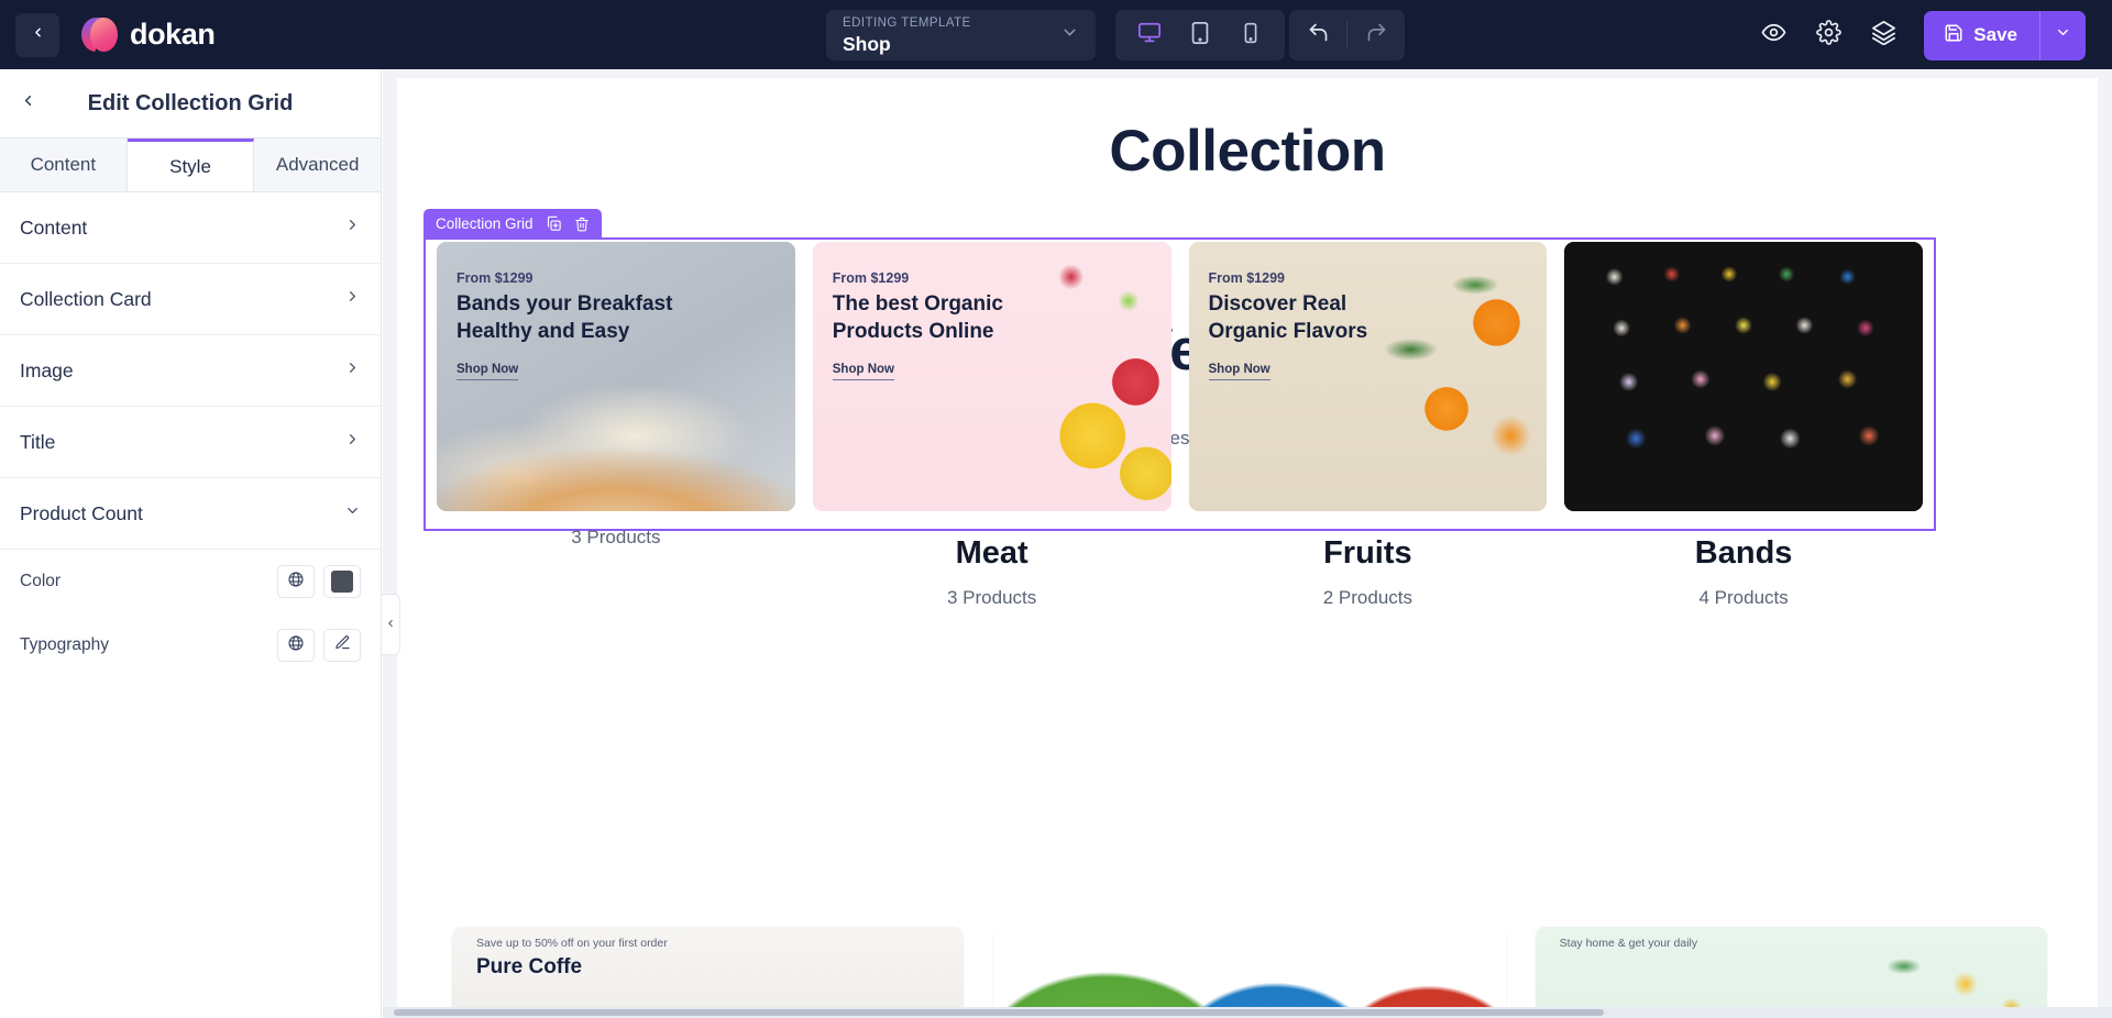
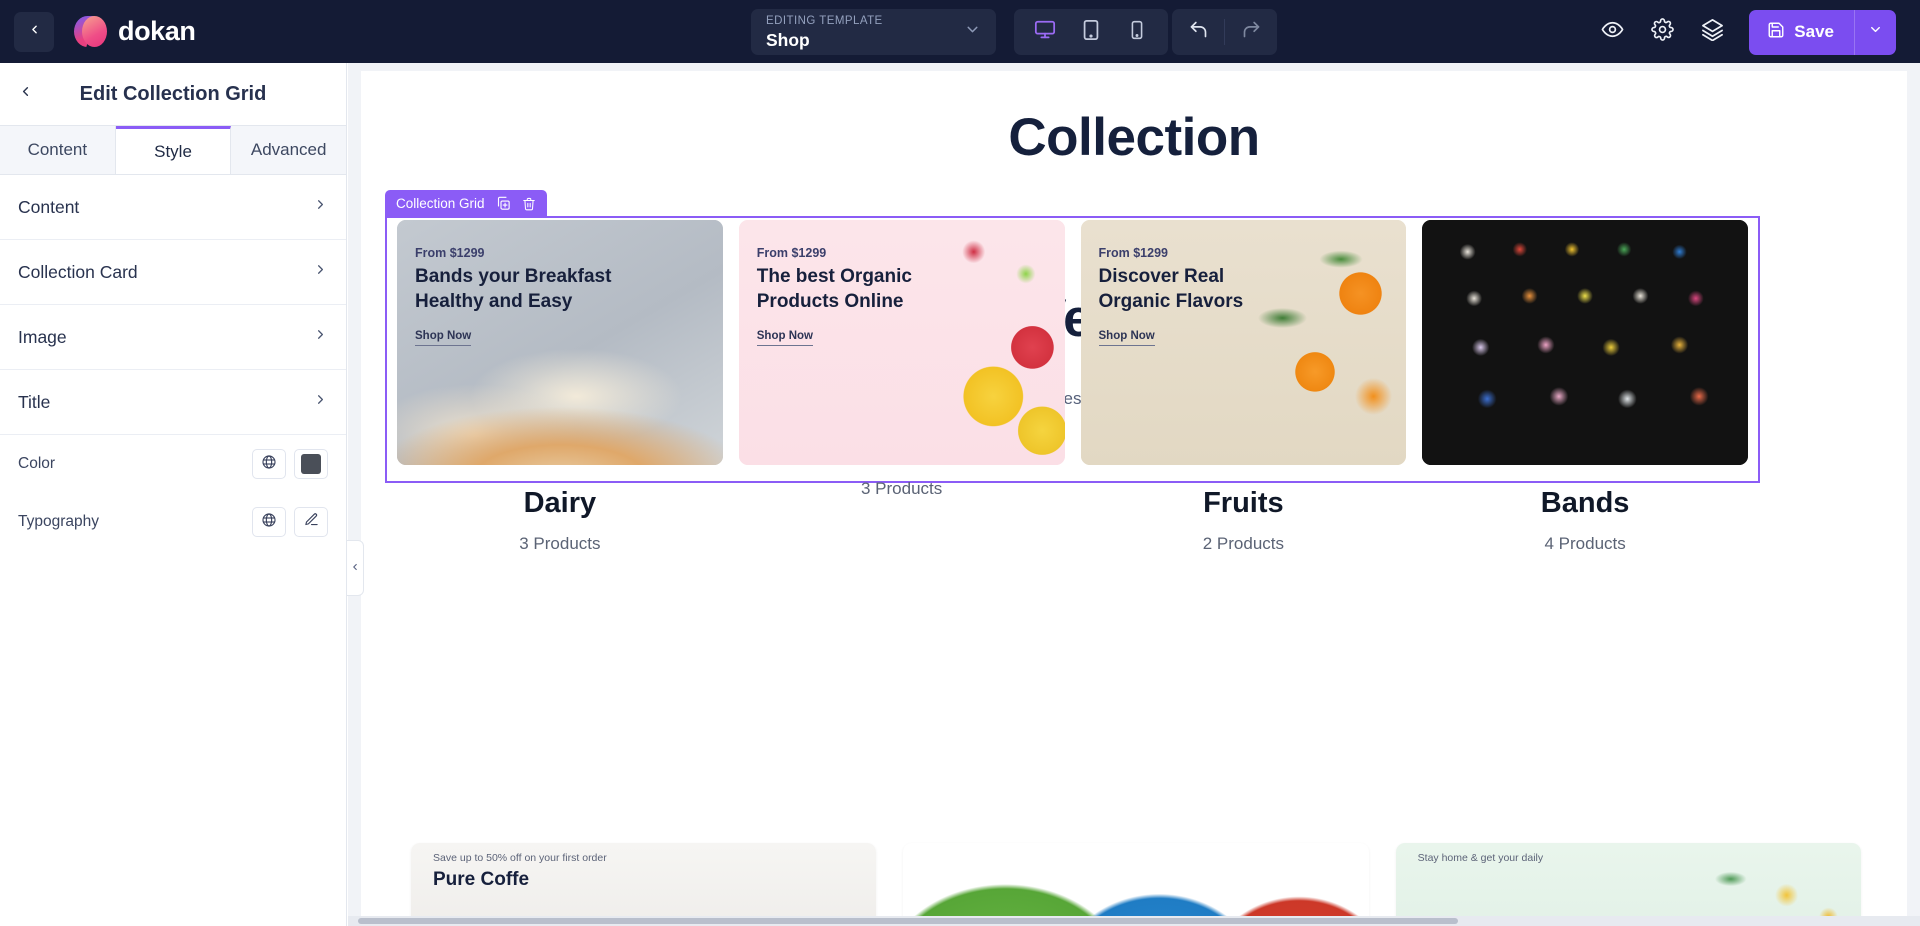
  dokan
  EDITING TEMPLATE
  Shop
  Save
  Edit Collection Grid
  Content
  Style
  Advanced
  Content
  Collection Card
  Image
  Title
- Product Count
  Color
  Typography
  Collection
  Collection Grid
  From $1299
  Bands your Breakfast Healthy and Easy
  Shop Now
+ Dairy
  3 Products
  From $1299
  The best Organic Products Online
  Shop Now
- Meat
  3 Products
  From $1299
  Discover Real Organic Flavors
  Shop Now
  Fruits
  2 Products
  Bands
  4 Products
  Save up to 50% off on your first order
  Pure Coffe
  Stay home & get your daily
